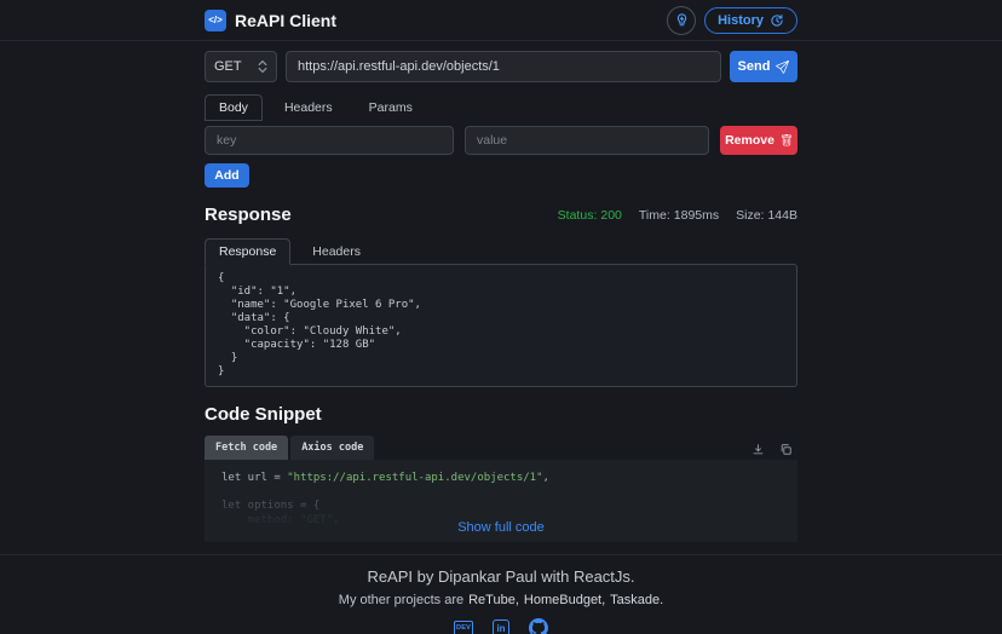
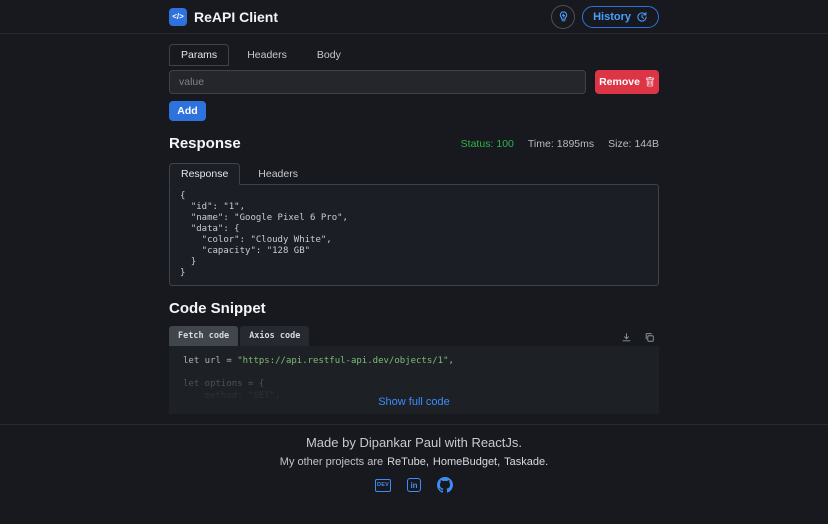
  </>
  ReAPI Client
  History
- GET
- https://api.restful-api.dev/objects/1
- Send
- Body
+ Params
  Headers
- Params
+ Body
- key
  value
  Remove
  Add
  Response
  Status:
- 200
+ 100
  Time:
  1895ms
  Size:
  144B
  Response
  Headers
  {
  "id": "1",
  "name": "Google Pixel 6 Pro",
  "data": {
  "color": "Cloudy White",
  "capacity": "128 GB"
  }
  }
  Code Snippet
  Fetch code
  Axios code
  Show full code
- ReAPI by Dipankar Paul with ReactJs.
+ Made by Dipankar Paul with ReactJs.
  My other projects are ReTube, HomeBudget, Taskade.
  in
